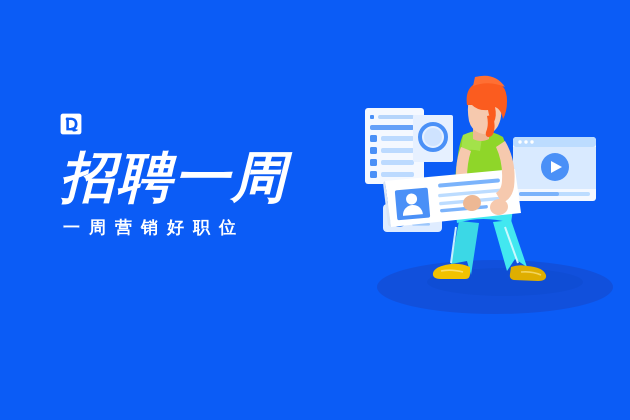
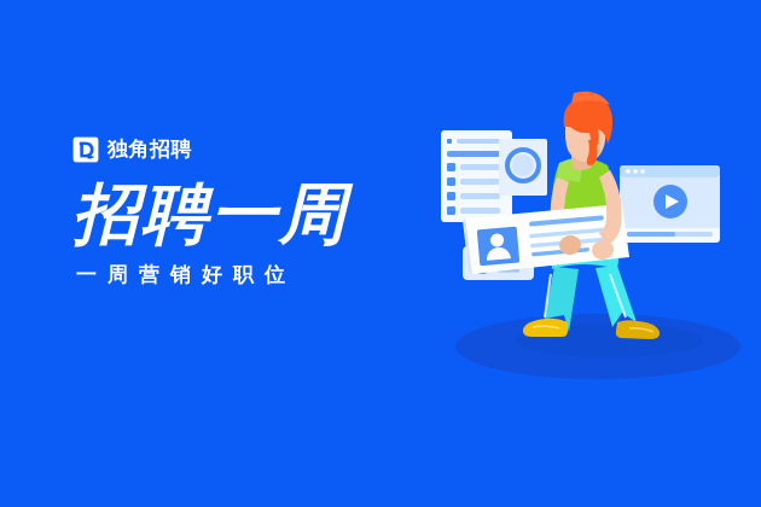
+ 独角招聘
  招聘一周
  一周营销好职位
